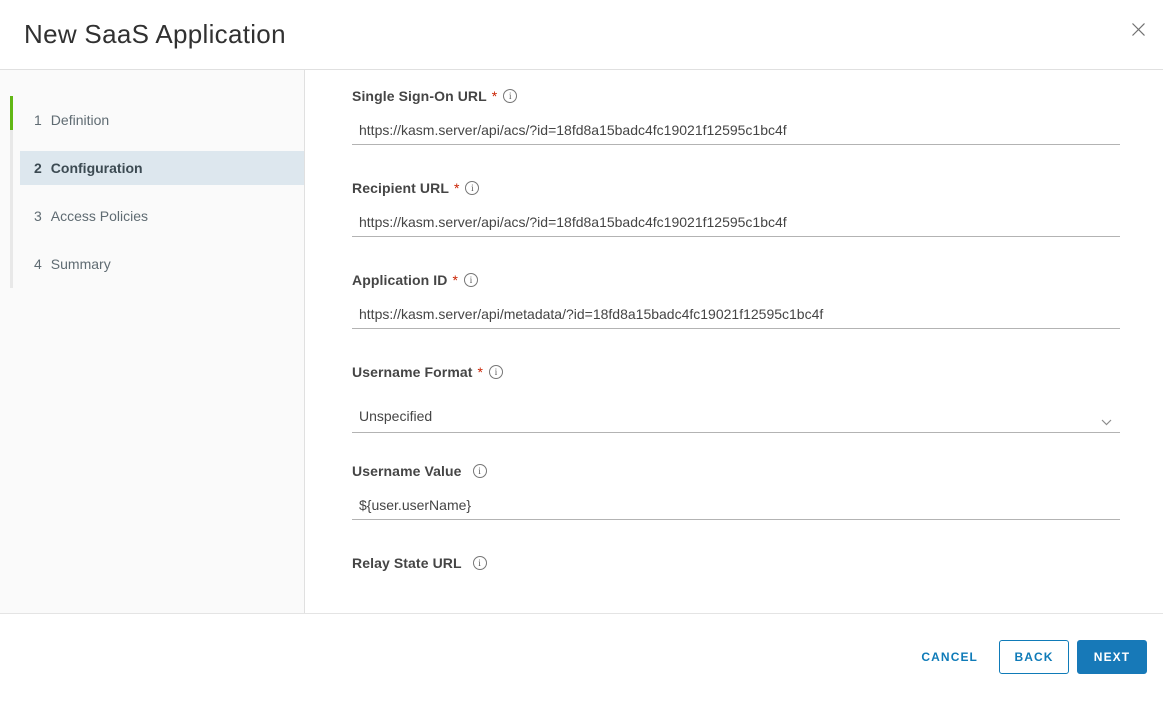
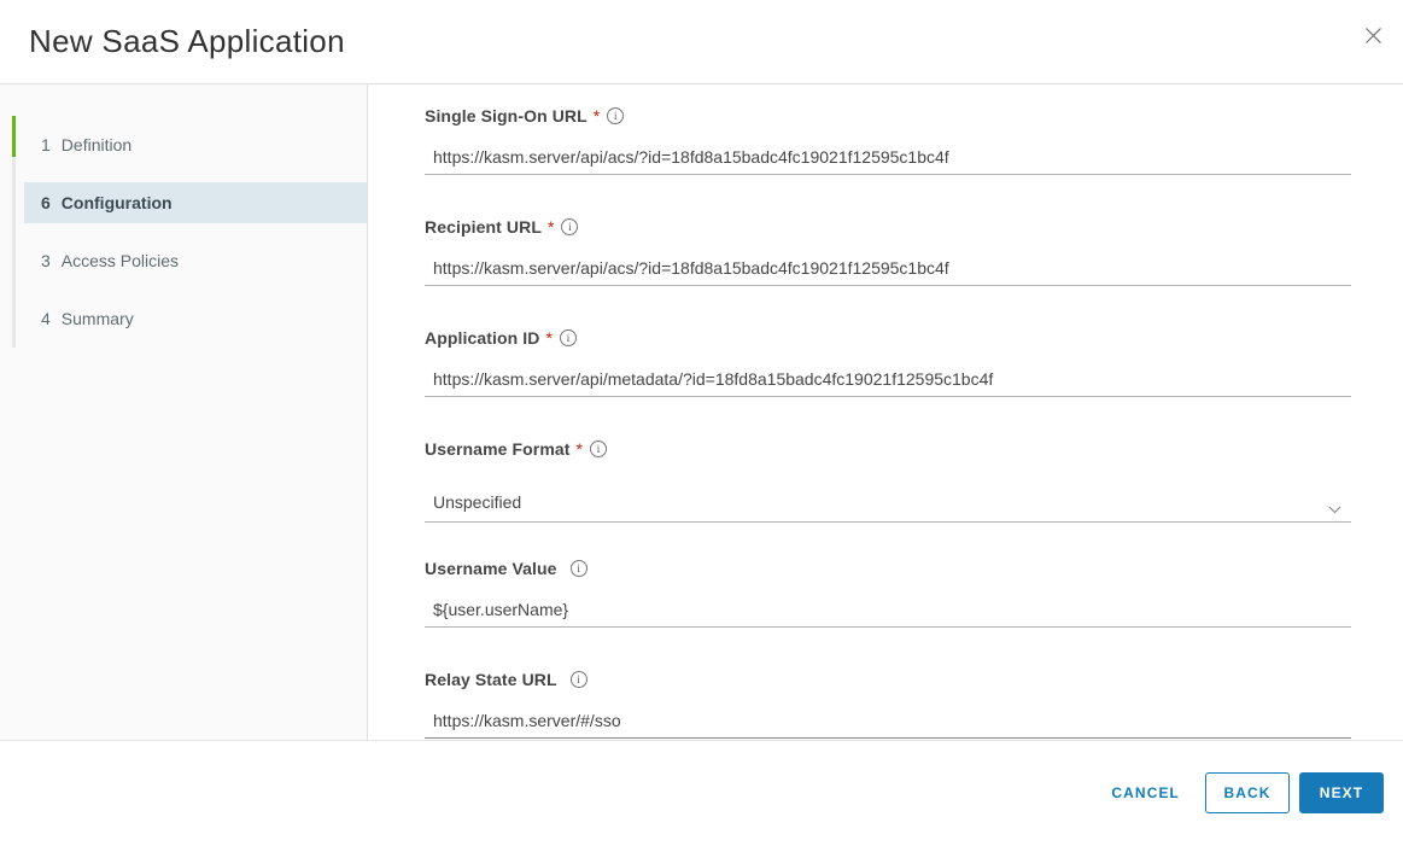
  New SaaS Application
  1
  Definition
- 2
+ 6
  Configuration
  3
  Access Policies
  4
  Summary
  Single Sign-On URL
  *
  i
  https://kasm.server/api/acs/?id=18fd8a15badc4fc19021f12595c1bc4f
  Recipient URL
  *
  i
  https://kasm.server/api/acs/?id=18fd8a15badc4fc19021f12595c1bc4f
  Application ID
  *
  i
  https://kasm.server/api/metadata/?id=18fd8a15badc4fc19021f12595c1bc4f
  Username Format
  *
  i
  Unspecified
  Username Value
  i
  ${user.userName}
  Relay State URL
  i
+ https://kasm.server/#/sso
  CANCEL
  BACK
  NEXT
